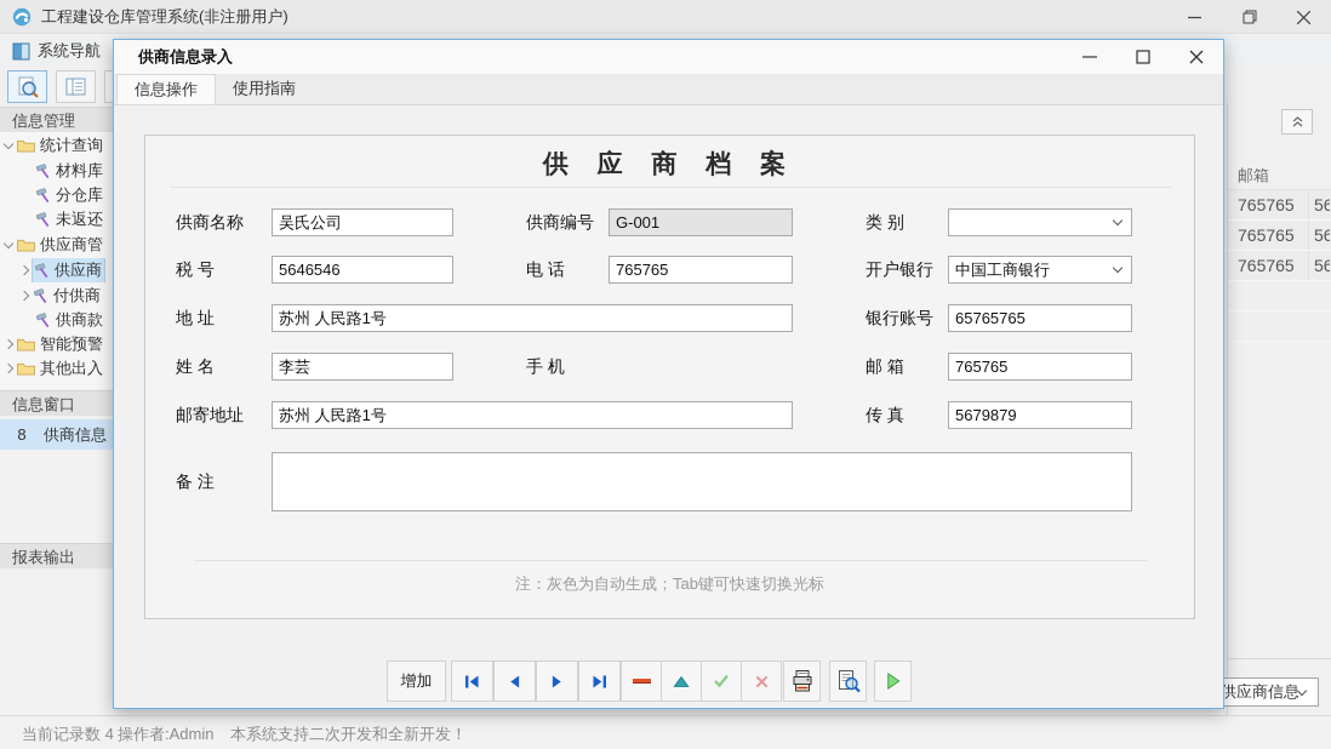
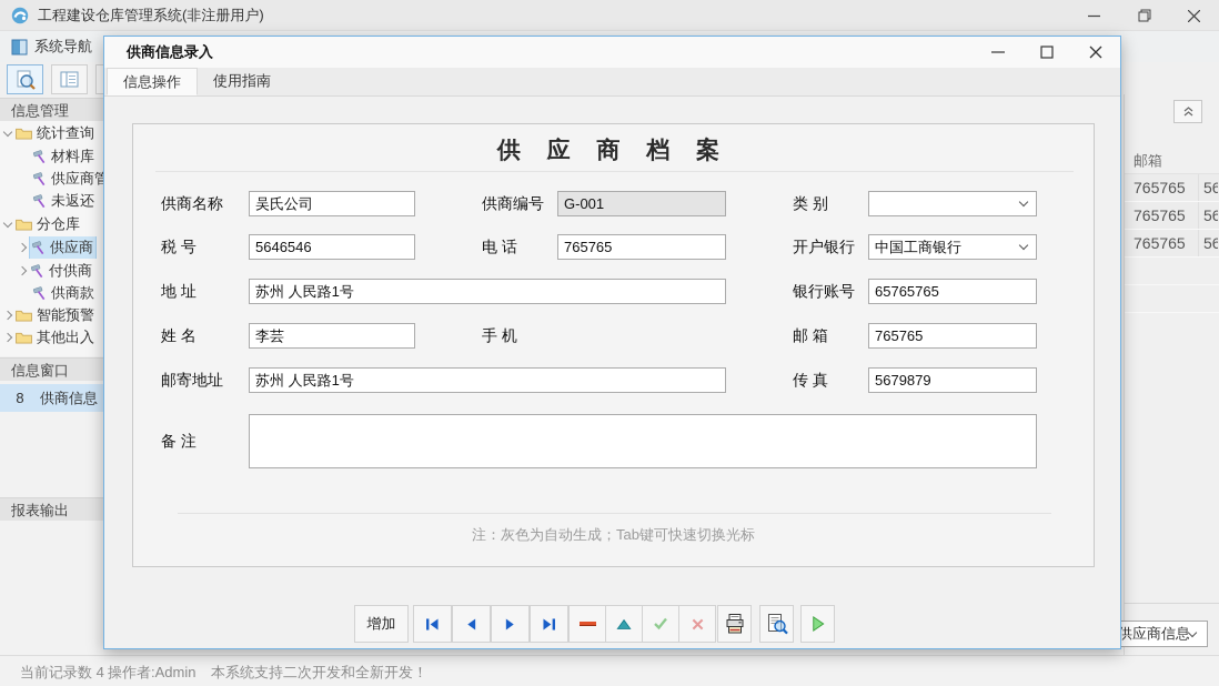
  工程建设仓库管理系统(非注册用户)
  系统导航
  信息管理
  统计查询
  材料库
- 分仓库
+ 供应商管
  未返还
- 供应商管
+ 分仓库
  供应商
  付供商
  供商款
  智能预警
  其他出入
  信息窗口
  8
  供商信息
  报表输出
  邮箱
  765765
  765765
  765765
  供应商信息
  当前记录数 4
  操作者:Admin
  本系统支持二次开发和全新开发！
  供商信息录入
  信息操作
  使用指南
  供 应 商 档 案
  供商名称
  吴氏公司
  供商编号
  G-001
  类 别
  税 号
  5646546
  电 话
  765765
  开户银行
  中国工商银行
  地 址
  苏州 人民路1号
  银行账号
  65765765
  姓 名
  李芸
  手 机
  邮 箱
  765765
  邮寄地址
  苏州 人民路1号
  传 真
  5679879
  备 注
  注：灰色为自动生成；Tab键可快速切换光标
  增加
